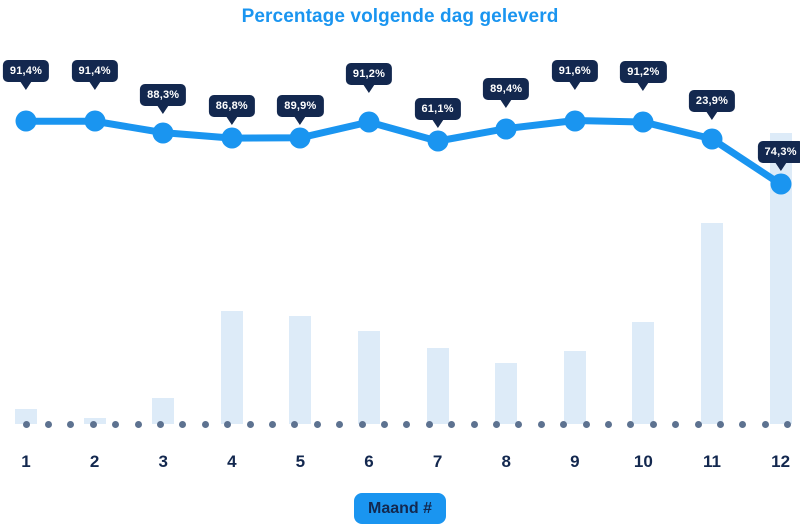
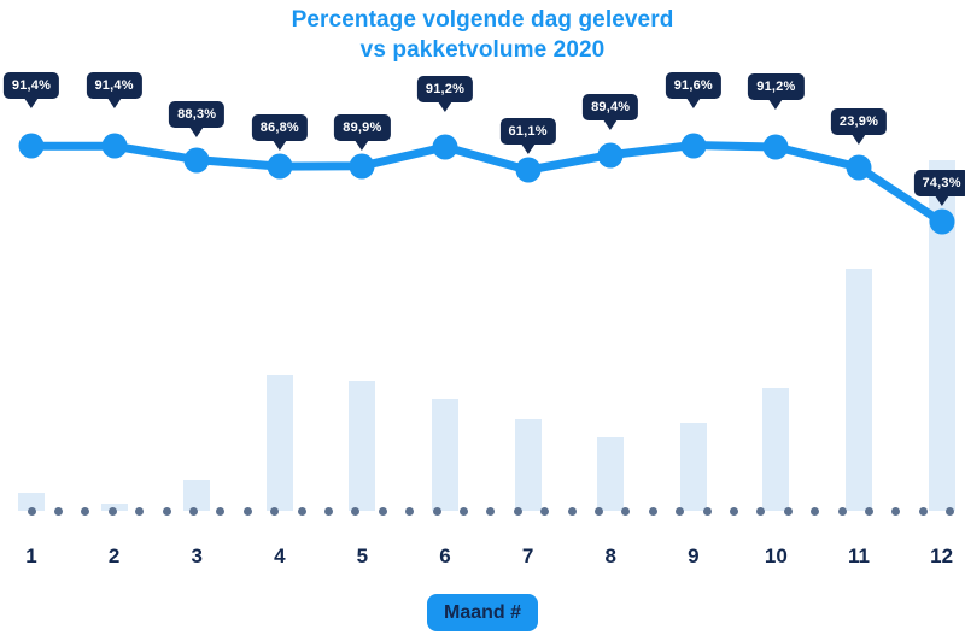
  Percentage volgende dag geleverd
+ vs pakketvolume 2020
  91,4%
  91,4%
  88,3%
  86,8%
  89,9%
  91,2%
  61,1%
  89,4%
  91,6%
  91,2%
  23,9%
  74,3%
  1
  2
  3
  4
  5
  6
  7
  8
  9
  10
  11
  12
  Maand #
